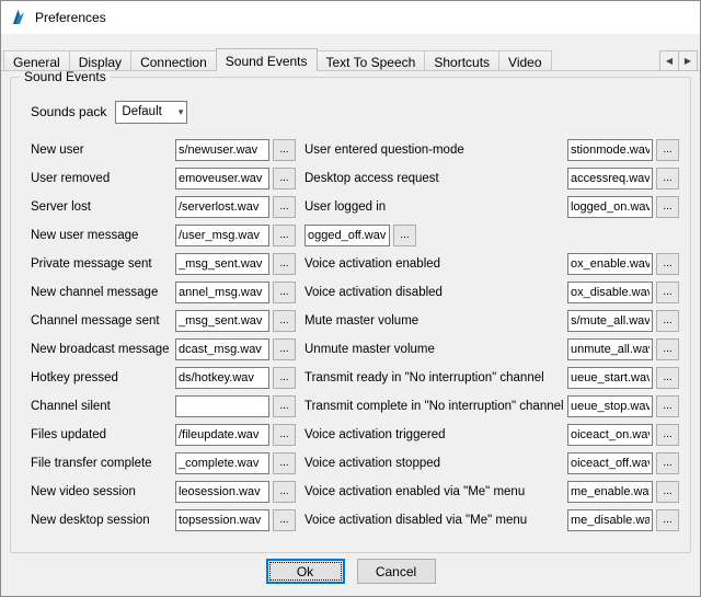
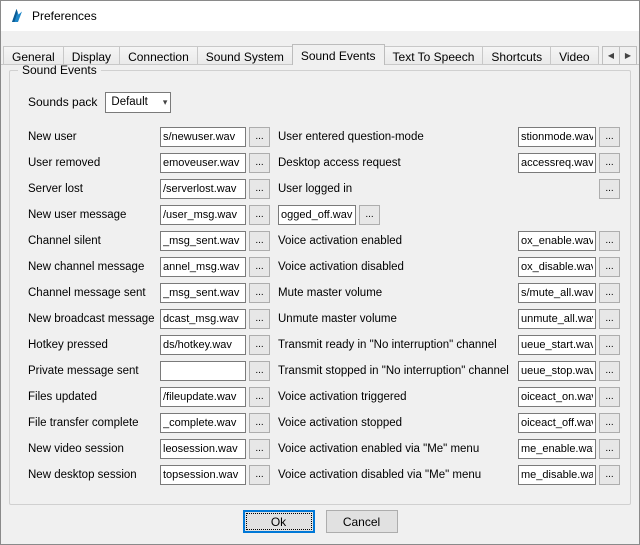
  Preferences
  General
  Display
  Connection
+ Sound System
  Sound Events
  Text To Speech
  Shortcuts
  Video
  ◀
  ▶
  Sound Events
  Sounds pack
  Default
  ▾
  New user
  s/newuser.wav
  ...
  User removed
  emoveuser.wav
  ...
  Server lost
  /serverlost.wav
  ...
  New user message
  /user_msg.wav
  ...
- Private message sent
+ Channel silent
  _msg_sent.wav
  ...
  New channel message
  annel_msg.wav
  ...
  Channel message sent
  _msg_sent.wav
  ...
  New broadcast message
  dcast_msg.wav
  ...
  Hotkey pressed
  ds/hotkey.wav
  ...
- Channel silent
+ Private message sent
  ...
  Files updated
  /fileupdate.wav
  ...
  File transfer complete
  _complete.wav
  ...
  New video session
  leosession.wav
  ...
  New desktop session
  topsession.wav
  ...
  User entered question-mode
  stionmode.wav
  ...
  Desktop access request
  accessreq.wav
  ...
  User logged in
- logged_on.wav
  ...
  ogged_off.wav
  ...
  Voice activation enabled
  ox_enable.wav
  ...
  Voice activation disabled
  ox_disable.wa
  ...
  Mute master volume
  s/mute_all.wav
  ...
  Unmute master volume
  unmute_all.wa
  ...
  Transmit ready in "No interruption" channel
  ueue_start.wav
  ...
- Transmit complete in "No interruption" channel
+ Transmit stopped in "No interruption" channel
  ueue_stop.wav
  ...
  Voice activation triggered
  oiceact_on.wa
  ...
  Voice activation stopped
  oiceact_off.wa
  ...
  Voice activation enabled via "Me" menu
  me_enable.wa
  ...
  Voice activation disabled via "Me" menu
  me_disable.wa
  ...
  Ok
  Cancel
